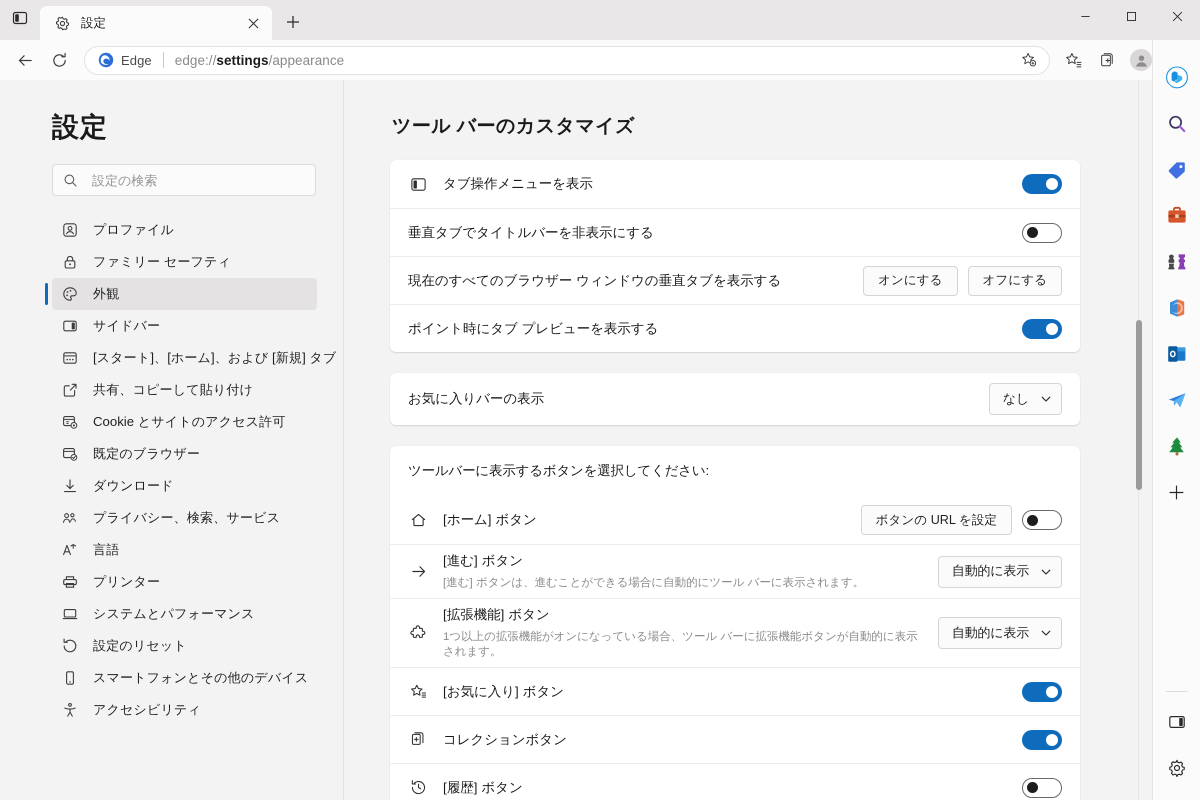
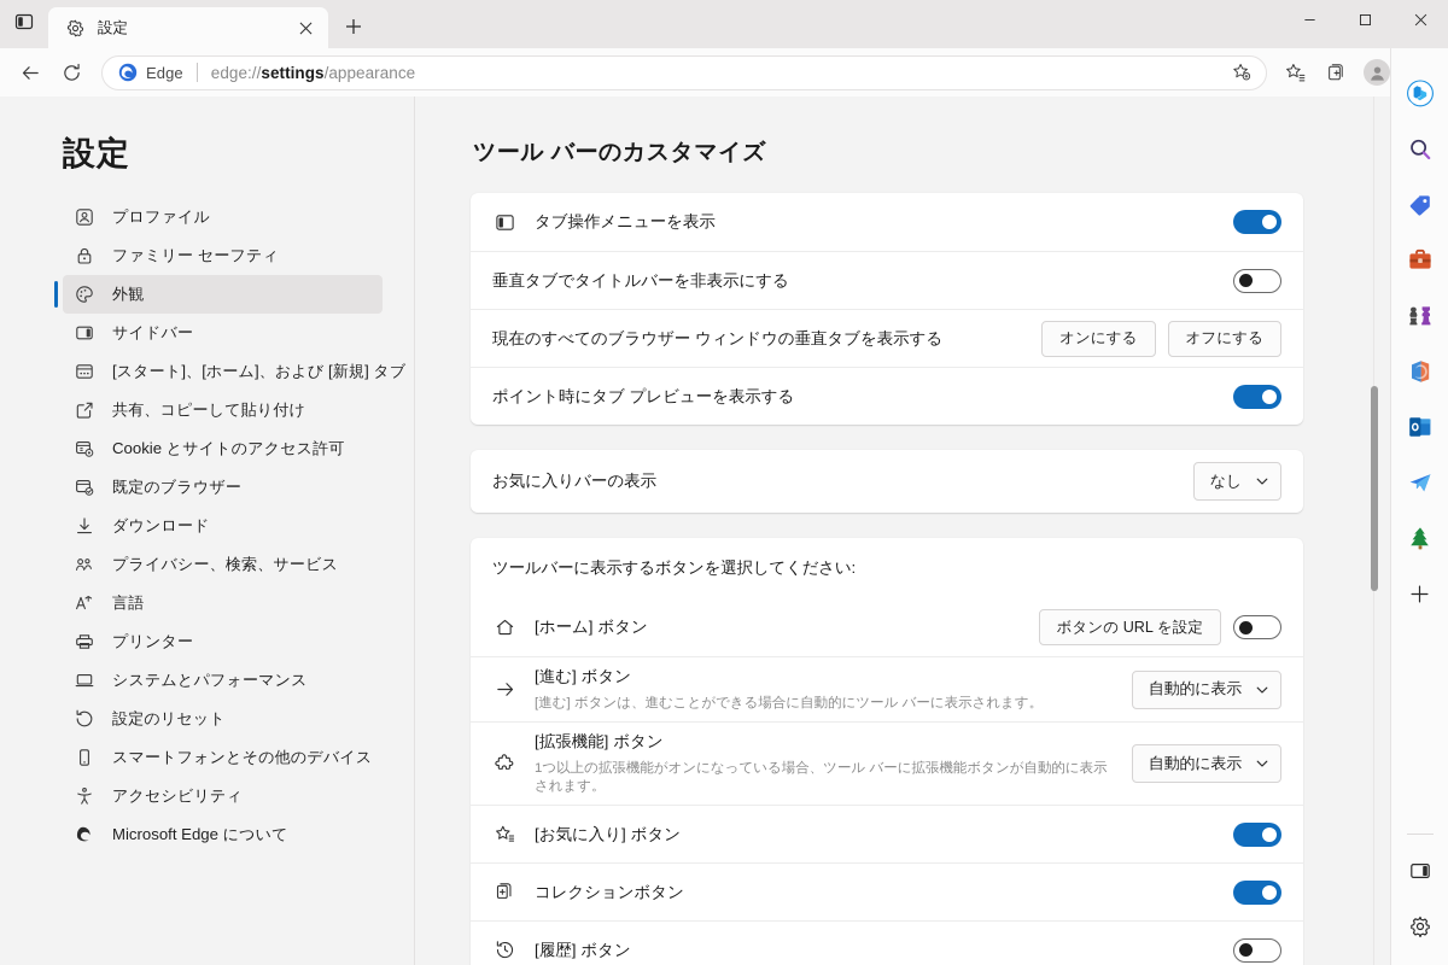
  設定
  Edge
  edge://settings/appearance
  設定
- 設定の検索
  プロファイル
  ファミリー セーフティ
  外観
  サイドバー
  [スタート]、[ホーム]、および [新規] タブ
  共有、コピーして貼り付け
  Cookie とサイトのアクセス許可
  既定のブラウザー
  ダウンロード
  プライバシー、検索、サービス
  言語
  プリンター
  システムとパフォーマンス
  設定のリセット
  スマートフォンとその他のデバイス
  アクセシビリティ
+ Microsoft Edge について
  ツール バーのカスタマイズ
  タブ操作メニューを表示
  垂直タブでタイトルバーを非表示にする
  現在のすべてのブラウザー ウィンドウの垂直タブを表示する
  オンにする
  オフにする
  ポイント時にタブ プレビューを表示する
  お気に入りバーの表示
  なし
  ツールバーに表示するボタンを選択してください:
  [ホーム] ボタン
  ボタンの URL を設定
  [進む] ボタン
  [進む] ボタンは、進むことができる場合に自動的にツール バーに表示されます。
  自動的に表示
  [拡張機能] ボタン
  1つ以上の拡張機能がオンになっている場合、ツール バーに拡張機能ボタンが自動的に表示されます。
  自動的に表示
  [お気に入り] ボタン
  コレクションボタン
  [履歴] ボタン
